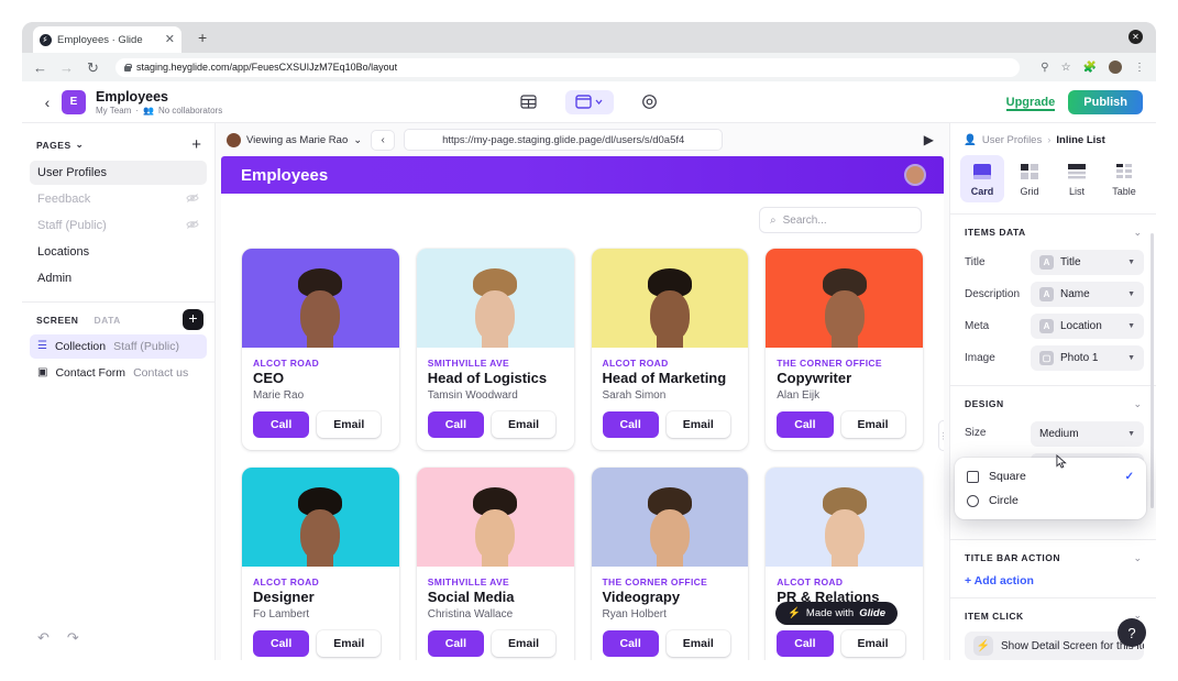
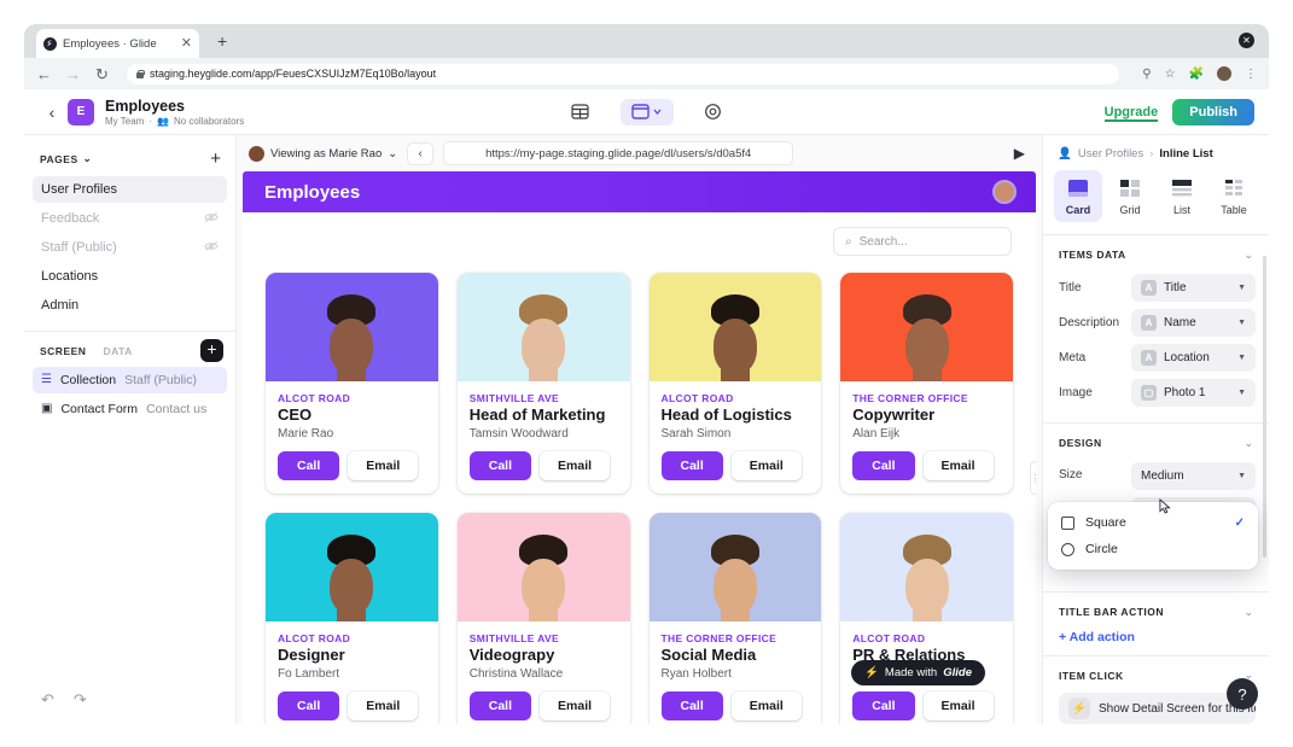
  Employees · Glide
  ✕
  +
  ←
  →
  ↻
  staging.heyglide.com/app/FeuesCXSUIJzM7Eq10Bo/layout
  ⚲
  ☆
  🧩
  ⋮
  ‹
  E
  Employees
  My Team
  ·
  👥
  No collaborators
  Upgrade
  Publish
  PAGES
  ⌄
  +
  User Profiles
  Feedback
  Staff (Public)
  Locations
  Admin
  SCREEN
  DATA
  +
  ☰
  Collection
  Staff (Public)
  ▣
  Contact Form
  Contact us
  ↶
  ↷
  Viewing as Marie Rao
  ⌄
  ‹
  https://my-page.staging.glide.page/dl/users/s/d0a5f4
  ▶
  Employees
  ⌕
  Search...
  ALCOT ROAD
  CEO
  Marie Rao
  Call
  Email
  SMITHVILLE AVE
- Head of Logistics
+ Head of Marketing
  Tamsin Woodward
  Call
  Email
  ALCOT ROAD
- Head of Marketing
+ Head of Logistics
  Sarah Simon
  Call
  Email
  THE CORNER OFFICE
  Copywriter
  Alan Eijk
  Call
  Email
  ALCOT ROAD
  Designer
  Fo Lambert
  Call
  Email
  SMITHVILLE AVE
- Social Media
+ Videograpy
  Christina Wallace
  Call
  Email
  THE CORNER OFFICE
- Videograpy
+ Social Media
  Ryan Holbert
  Call
  Email
  ALCOT ROAD
  PR & Relations
  Call
  Email
  ⚡
  Made with
  Glide
  ⋮
  👤
  User Profiles
  ›
  Inline List
  Card
  Grid
  List
  Table
  ITEMS DATA
  ⌄
  Title
  A
  Title
  Description
  A
  Name
  Meta
  A
  Location
  Image
  ▢
  Photo 1
  DESIGN
  ⌄
  Size
  Medium
  TITLE BAR ACTION
  ⌄
  + Add action
  ITEM CLICK
  ⌄
  ⚡
  Show Detail Screen for th it
  Square
  ✓
  Circle
  ?
